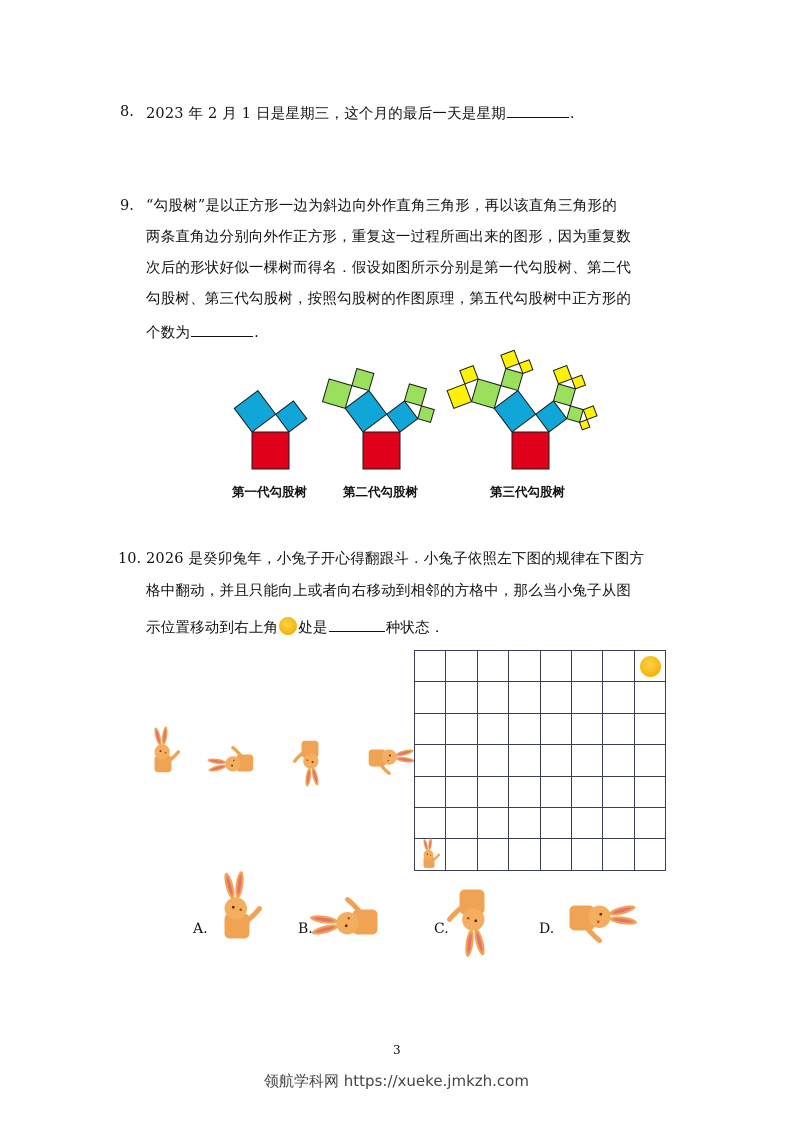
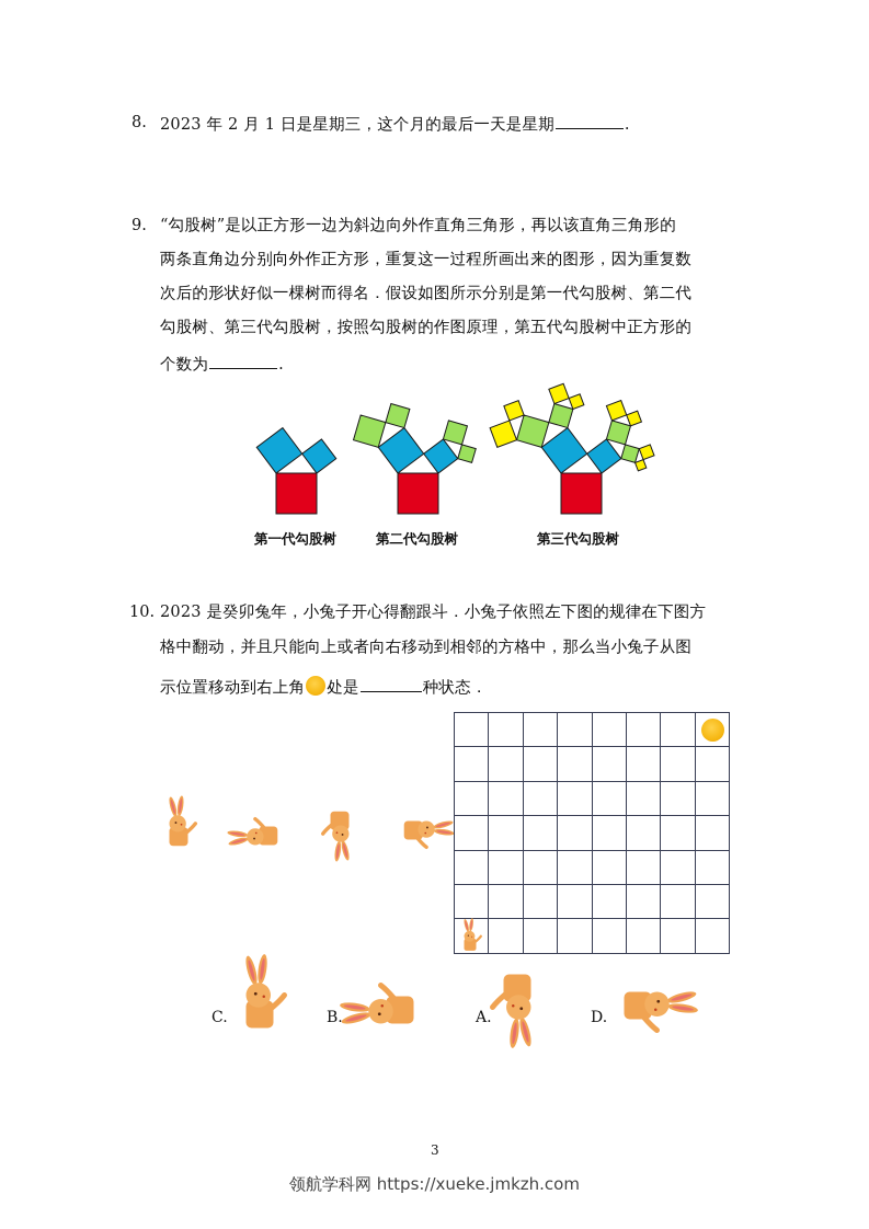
  8.
  2023 年 2 月 1 日是星期三，这个月的最后一天是星期 .
  9.
  “勾股树”是以正方形一边为斜边向外作直角三角形，再以该直角三角形的
  两条直角边分别向外作正方形，重复这一过程所画出来的图形，因为重复数
  次后的形状好似一棵树而得名．假设如图所示分别是第一代勾股树、第二代
  勾股树、第三代勾股树，按照勾股树的作图原理，第五代勾股树中正方形的
  个数为 .
  第一代勾股树
  第二代勾股树
  第三代勾股树
  10.
- 2026 是癸卯兔年，小兔子开心得翻跟斗．小兔子依照左下图的规律在下图方
+ 2023 是癸卯兔年，小兔子开心得翻跟斗．小兔子依照左下图的规律在下图方
  格中翻动，并且只能向上或者向右移动到相邻的方格中，那么当小兔子从图
  示位置移动到右上角 处是 种状态．
- A.
+ C.
  B.
- C.
+ A.
  D.
  3
  领航学科网 https://xueke.jmkzh.com
